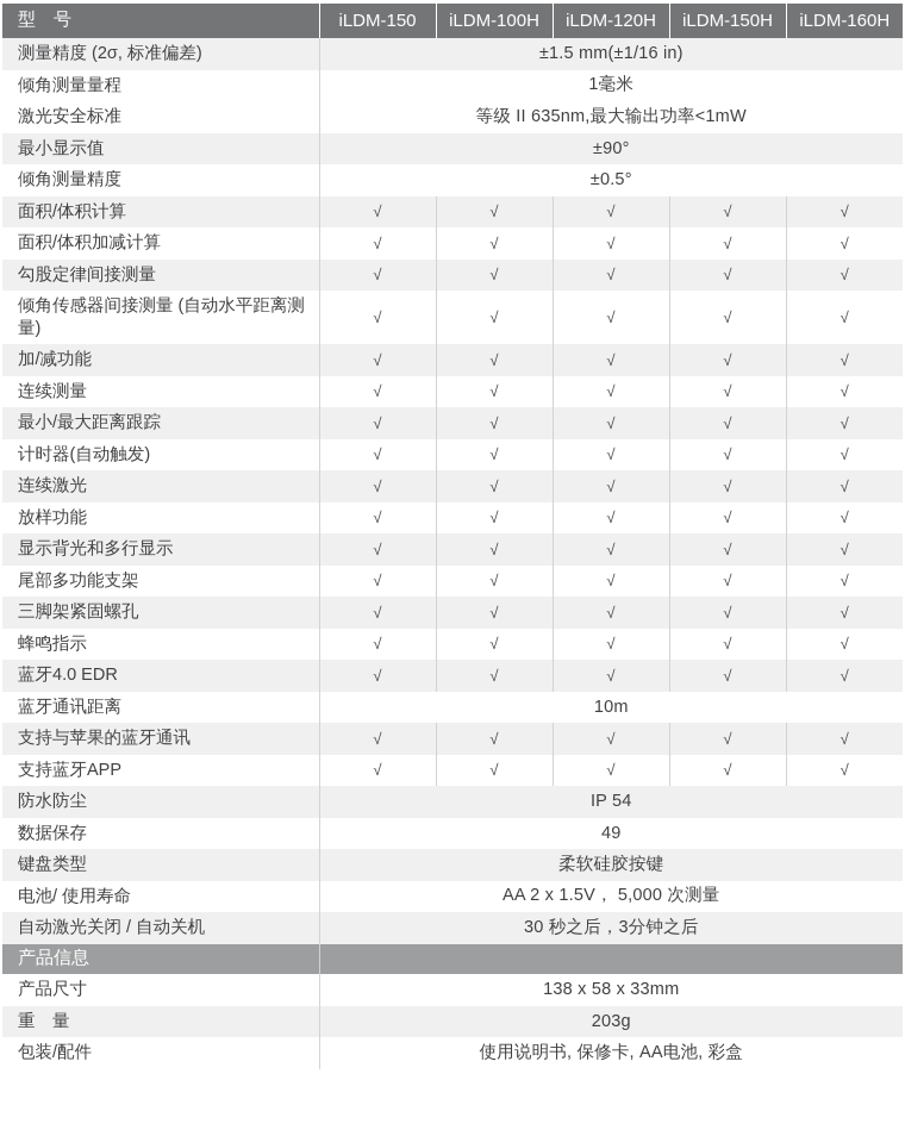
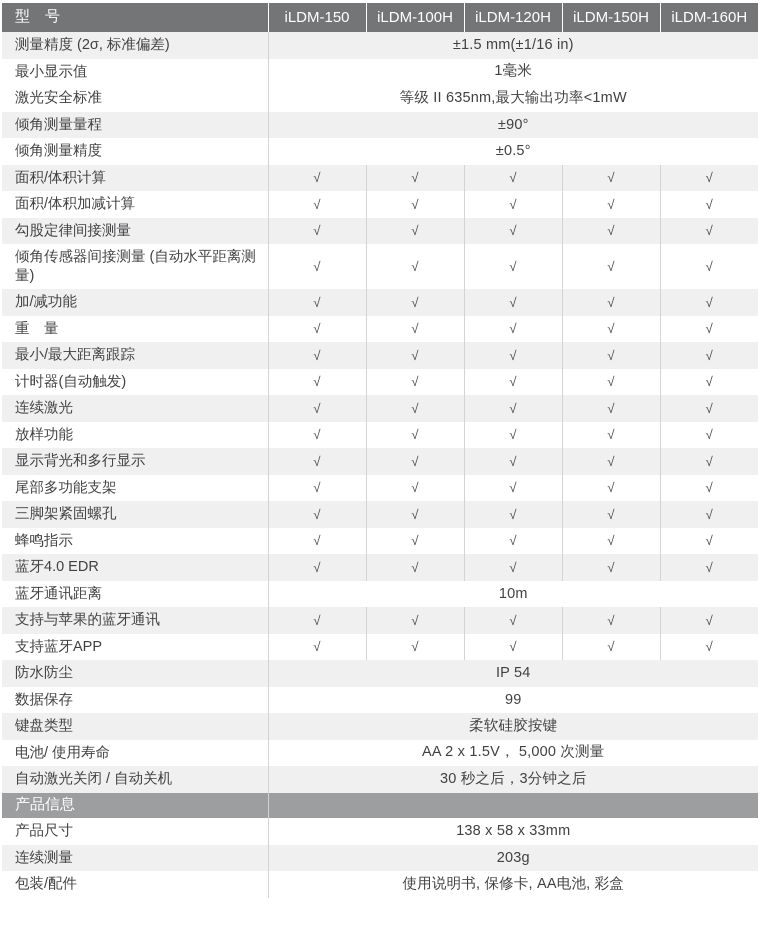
  型 号	iLDM-150	iLDM-100H	iLDM-120H	iLDM-150H	iLDM-160H
  测量精度 (2σ, 标准偏差)	±1.5 mm(±1/16 in)
- 倾角测量量程	1毫米
+ 最小显示值	1毫米
  激光安全标准	等级 II 635nm,最大输出功率<1mW
- 最小显示值	±90°
+ 倾角测量量程	±90°
  倾角测量精度	±0.5°
  面积/体积计算	√	√	√	√	√
  面积/体积加减计算	√	√	√	√	√
  勾股定律间接测量	√	√	√	√	√
  倾角传感器间接测量 (自动水平距离测量)	√	√	√	√	√
  加/减功能	√	√	√	√	√
- 连续测量	√	√	√	√	√
+ 重 量	√	√	√	√	√
  最小/最大距离跟踪	√	√	√	√	√
  计时器(自动触发)	√	√	√	√	√
  连续激光	√	√	√	√	√
  放样功能	√	√	√	√	√
  显示背光和多行显示	√	√	√	√	√
  尾部多功能支架	√	√	√	√	√
  三脚架紧固螺孔	√	√	√	√	√
  蜂鸣指示	√	√	√	√	√
  蓝牙4.0 EDR	√	√	√	√	√
  蓝牙通讯距离	10m
  支持与苹果的蓝牙通讯	√	√	√	√	√
  支持蓝牙APP	√	√	√	√	√
  防水防尘	IP 54
- 数据保存	49
+ 数据保存	99
  键盘类型	柔软硅胶按键
  电池/ 使用寿命	AA 2 x 1.5V， 5,000 次测量
  自动激光关闭 / 自动关机	30 秒之后，3分钟之后
  产品信息
  产品尺寸	138 x 58 x 33mm
- 重 量	203g
+ 连续测量	203g
  包装/配件	使用说明书, 保修卡, AA电池, 彩盒
